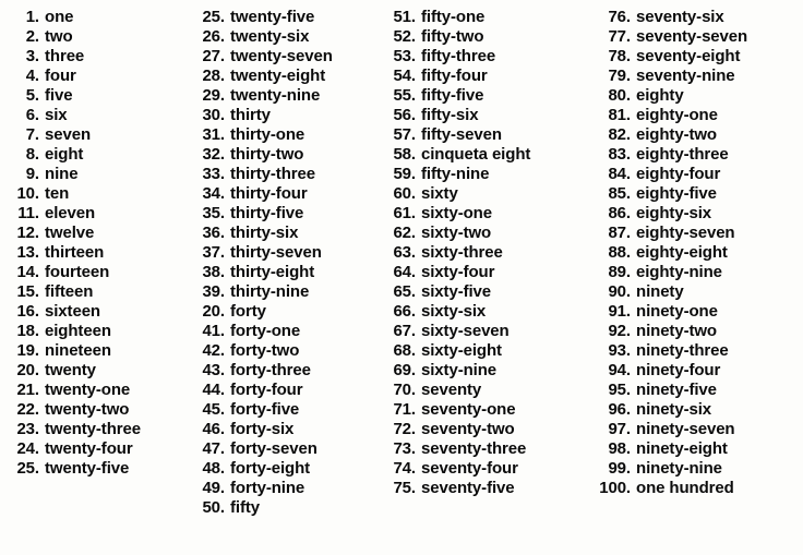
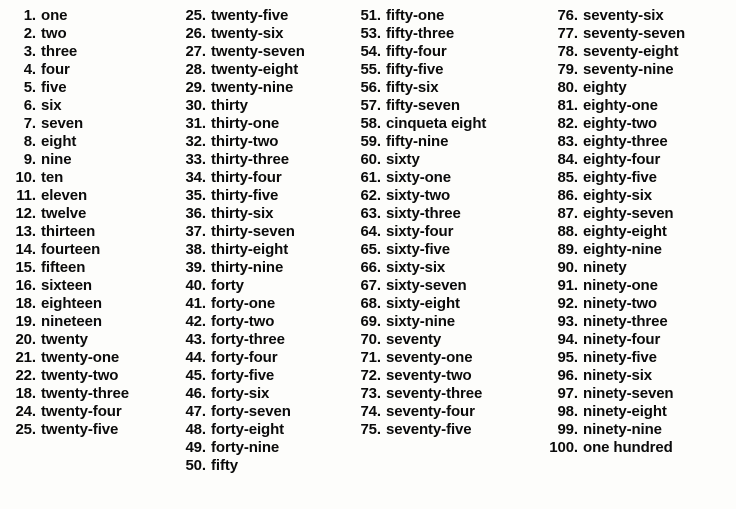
  1. one
  2. two
  3. three
  4. four
  5. five
  6. six
  7. seven
  8. eight
  9. nine
  10. ten
  11. eleven
  12. twelve
  13. thirteen
  14. fourteen
  15. fifteen
  16. sixteen
  18. eighteen
  19. nineteen
  20. twenty
  21. twenty-one
  22. twenty-two
- 23. twenty-three
+ 18. twenty-three
  24. twenty-four
  25. twenty-five
  25. twenty-five
  26. twenty-six
  27. twenty-seven
  28. twenty-eight
  29. twenty-nine
  30. thirty
  31. thirty-one
  32. thirty-two
  33. thirty-three
  34. thirty-four
  35. thirty-five
  36. thirty-six
  37. thirty-seven
  38. thirty-eight
  39. thirty-nine
- 20. forty
+ 40. forty
  41. forty-one
  42. forty-two
  43. forty-three
  44. forty-four
  45. forty-five
  46. forty-six
  47. forty-seven
  48. forty-eight
  49. forty-nine
  50. fifty
  51. fifty-one
- 52. fifty-two
  53. fifty-three
  54. fifty-four
  55. fifty-five
  56. fifty-six
  57. fifty-seven
  58. cinqueta eight
  59. fifty-nine
  60. sixty
  61. sixty-one
  62. sixty-two
  63. sixty-three
  64. sixty-four
  65. sixty-five
  66. sixty-six
  67. sixty-seven
  68. sixty-eight
  69. sixty-nine
  70. seventy
  71. seventy-one
  72. seventy-two
  73. seventy-three
  74. seventy-four
  75. seventy-five
  76. seventy-six
  77. seventy-seven
  78. seventy-eight
  79. seventy-nine
  80. eighty
  81. eighty-one
  82. eighty-two
  83. eighty-three
  84. eighty-four
  85. eighty-five
  86. eighty-six
  87. eighty-seven
  88. eighty-eight
  89. eighty-nine
  90. ninety
  91. ninety-one
  92. ninety-two
  93. ninety-three
  94. ninety-four
  95. ninety-five
  96. ninety-six
  97. ninety-seven
  98. ninety-eight
  99. ninety-nine
  100. one hundred
